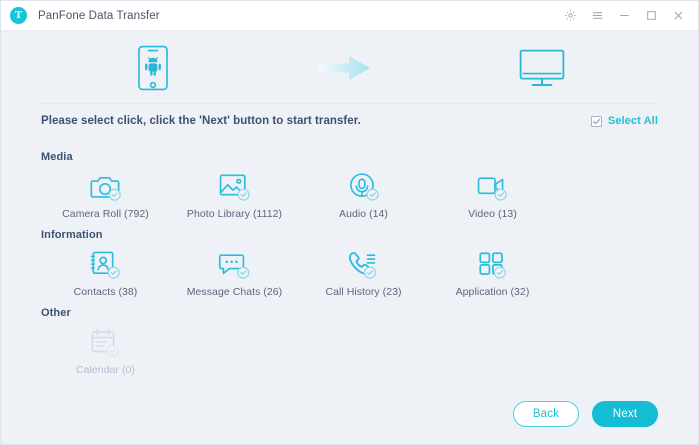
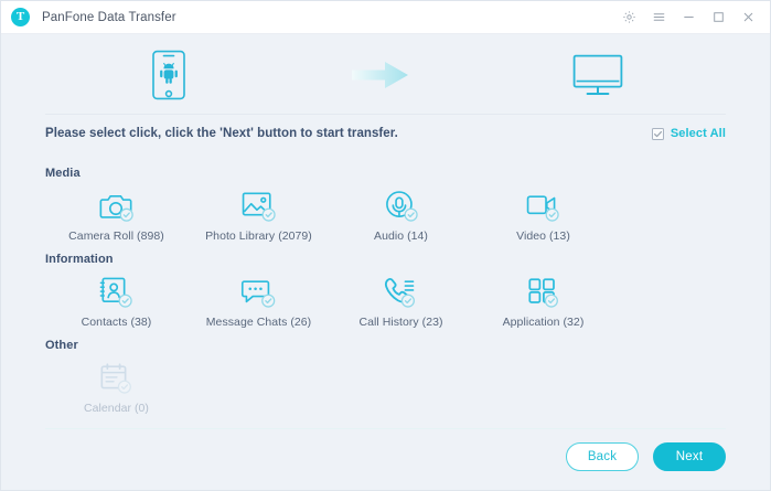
  T
  PanFone Data Transfer
  Please select click, click the 'Next' button to start transfer.
  Select All
  Media
- Camera Roll (792)
+ Camera Roll (898)
- Photo Library (1112)
+ Photo Library (2079)
  Audio (14)
  Video (13)
  Information
  Contacts (38)
  Message Chats (26)
  Call History (23)
  Application (32)
  Other
  Calendar (0)
  Back
  Next
